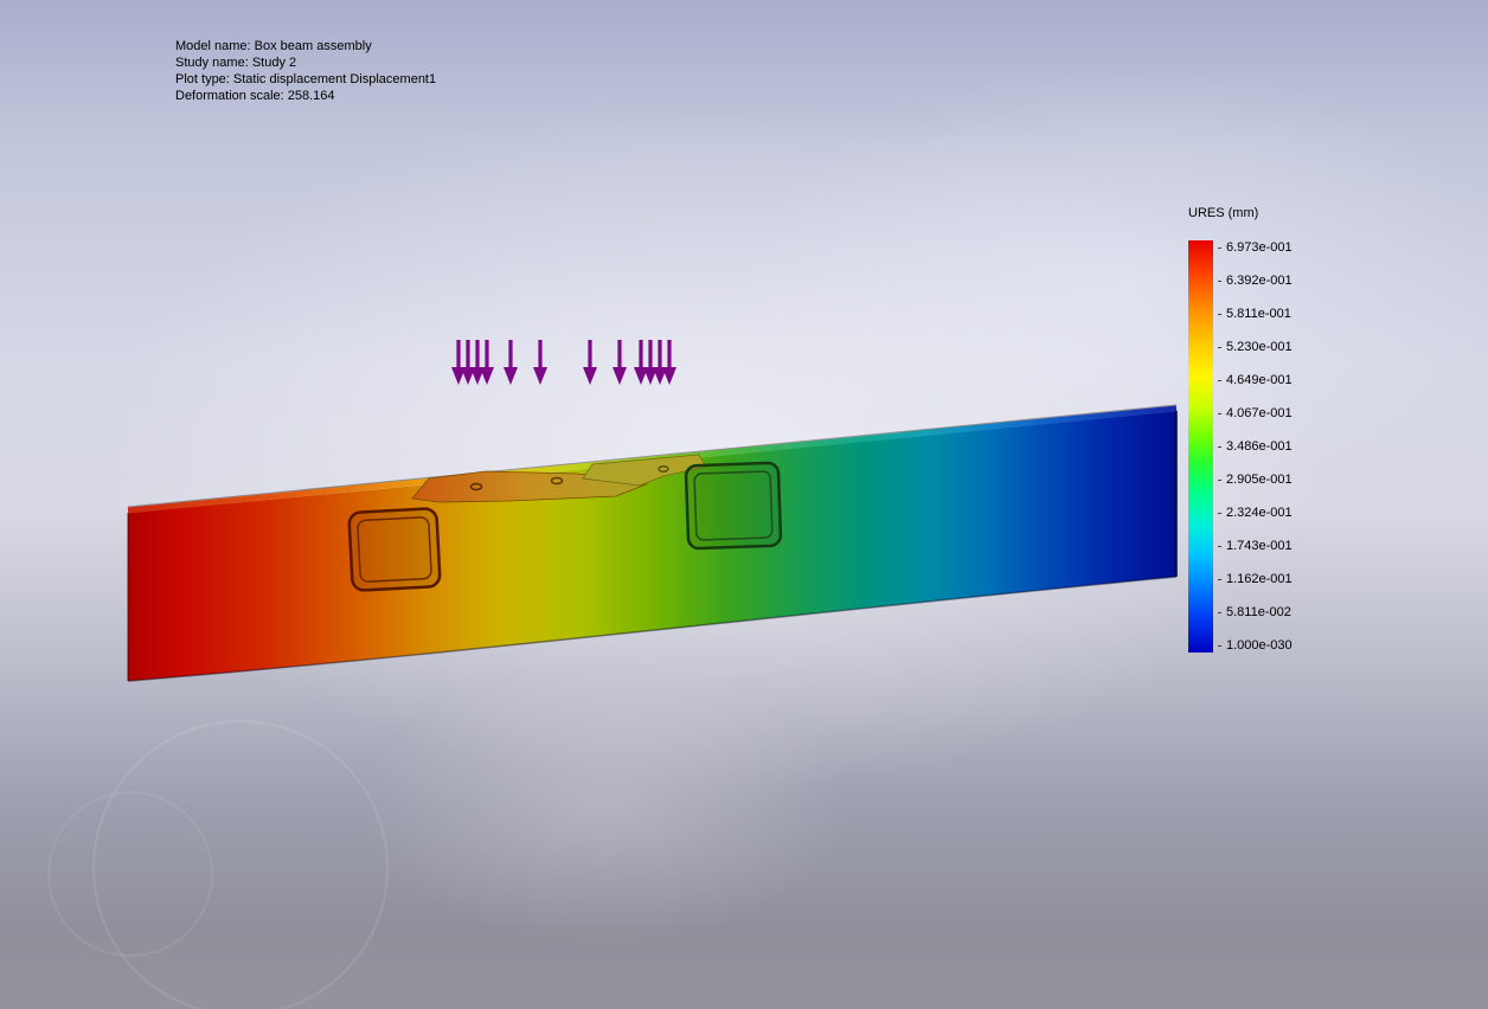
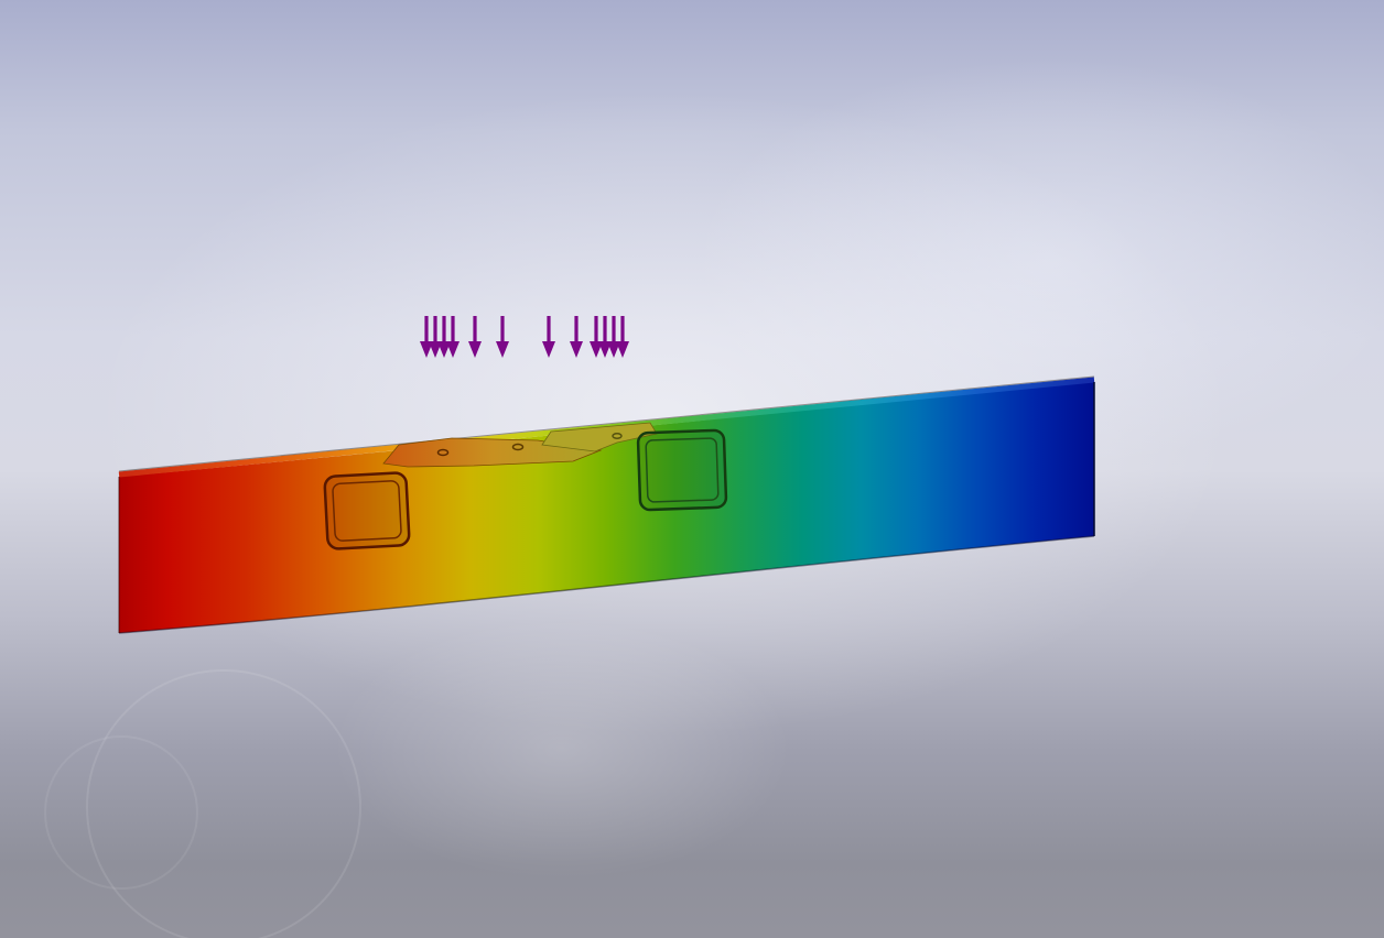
- Model name: Box beam assembly
- Study name: Study 2
- Plot type: Static displacement Displacement1
- Deformation scale: 258.164
- URES (mm)
- 6.973e-001
- 6.392e-001
- 5.811e-001
- 5.230e-001
- 4.649e-001
- 4.067e-001
- 3.486e-001
- 2.905e-001
- 2.324e-001
- 1.743e-001
- 1.162e-001
- 5.811e-002
- 1.000e-030
